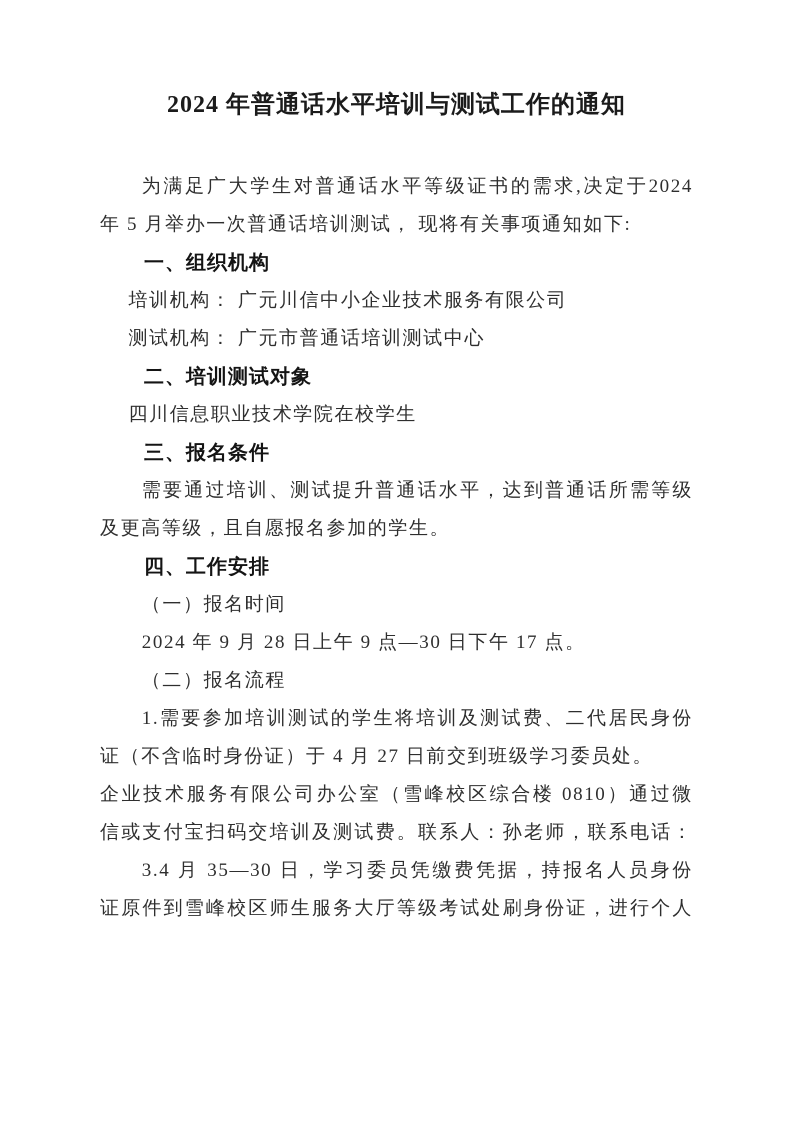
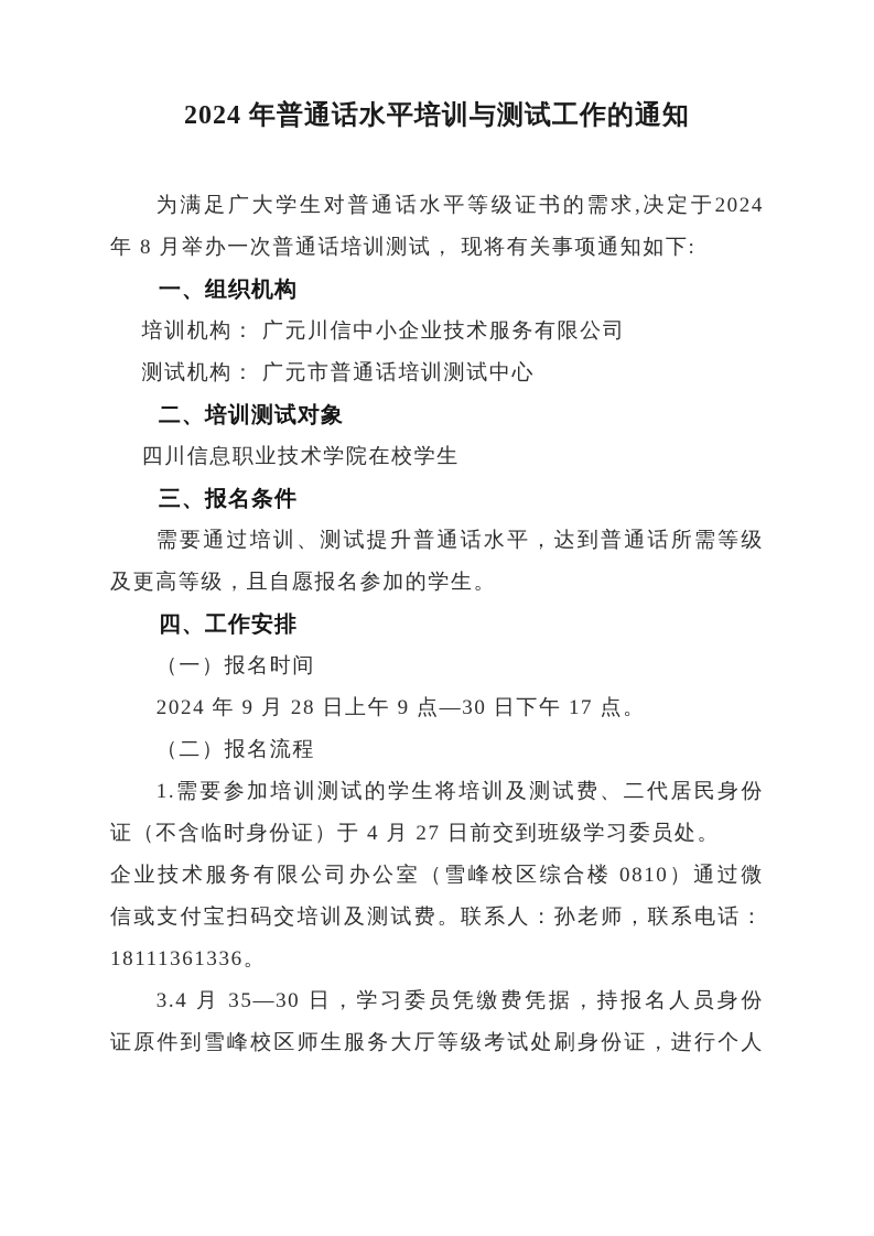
  2024 年普通话水平培训与测试工作的通知
  为满足广大学生对普通话水平等级证书的需求,决定于2024
- 年 5 月举办一次普通话培训测试， 现将有关事项通知如下:
+ 年 8 月举办一次普通话培训测试， 现将有关事项通知如下:
  一、组织机构
  培训机构： 广元川信中小企业技术服务有限公司
  测试机构： 广元市普通话培训测试中心
  二、培训测试对象
  四川信息职业技术学院在校学生
  三、报名条件
  需要通过培训、测试提升普通话水平，达到普通话所需等级
  及更高等级，且自愿报名参加的学生。
  四、工作安排
  （一）报名时间
  2024 年 9 月 28 日上午 9 点—30 日下午 17 点。
  （二）报名流程
  1.需要参加培训测试的学生将培训及测试费、二代居民身份
  证（不含临时身份证）于 4 月 27 日前交到班级学习委员处。
  企业技术服务有限公司办公室（雪峰校区综合楼 0810）通过微
  信或支付宝扫码交培训及测试费。联系人：孙老师，联系电话：
+ 18111361336。
  3.4 月 35—30 日，学习委员凭缴费凭据，持报名人员身份
  证原件到雪峰校区师生服务大厅等级考试处刷身份证，进行个人
